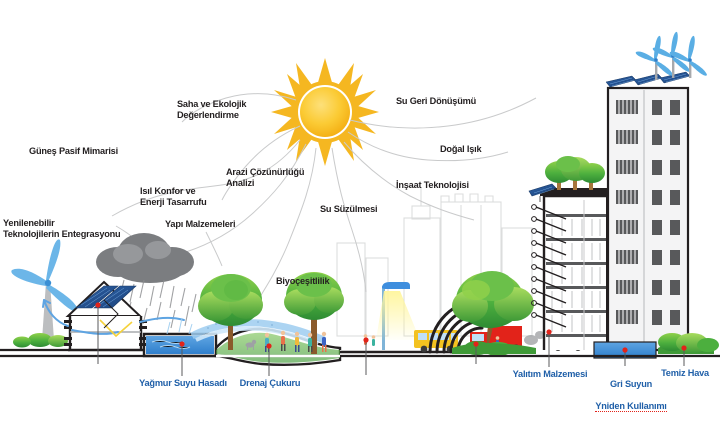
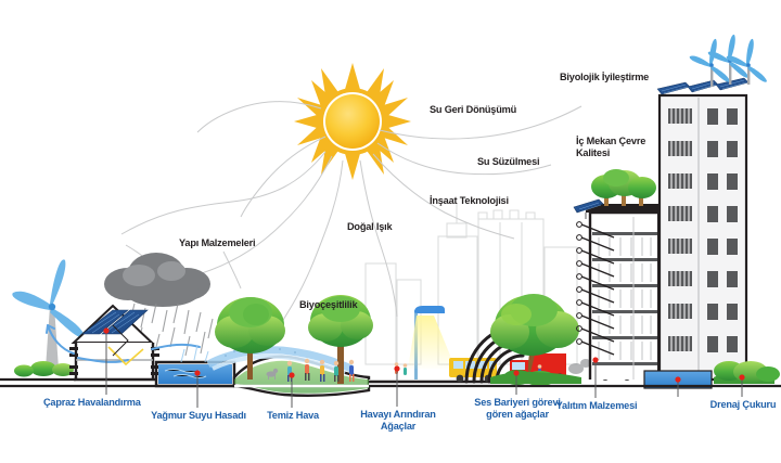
- Güneş Pasif Mimarisi
- Saha ve Ekolojik
- Değerlendirme
- Yenilenebilir
- Teknolojilerin Entegrasyonu
- Isıl Konfor ve
- Enerji Tasarrufu
  Yapı Malzemeleri
- Arazi Çözünürlüğü
- Analizi
- Su Süzülmesi
+ Doğal Işık
  Su Geri Dönüşümü
- Doğal Işık
+ Su Süzülmesi
  İnşaat Teknolojisi
+ Biyolojik İyileştirme
+ İç Mekan Çevre
+ Kalitesi
  Biyoçeşitlilik
+ Çapraz Havalandırma
  Yağmur Suyu Hasadı
- Drenaj Çukuru
+ Temiz Hava
+ Havayı Arındıran
+ Ağaçlar
+ Ses Bariyeri görevi
+ gören ağaçlar
  Yalıtım Malzemesi
- Gri Suyun
- Yniden Kullanımı
- Temiz Hava
+ Drenaj Çukuru
